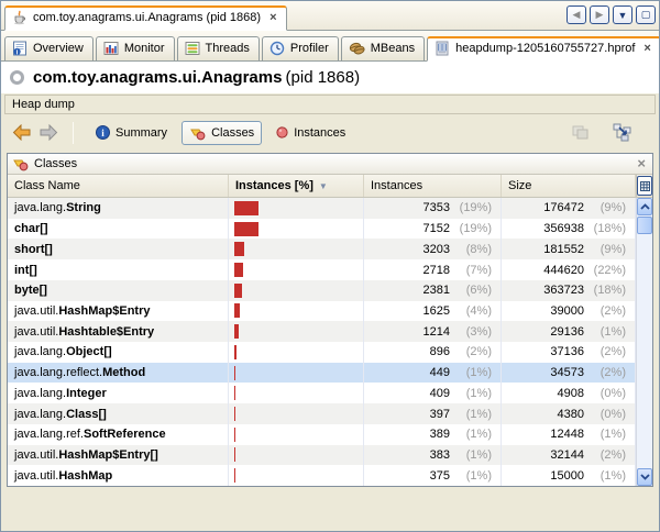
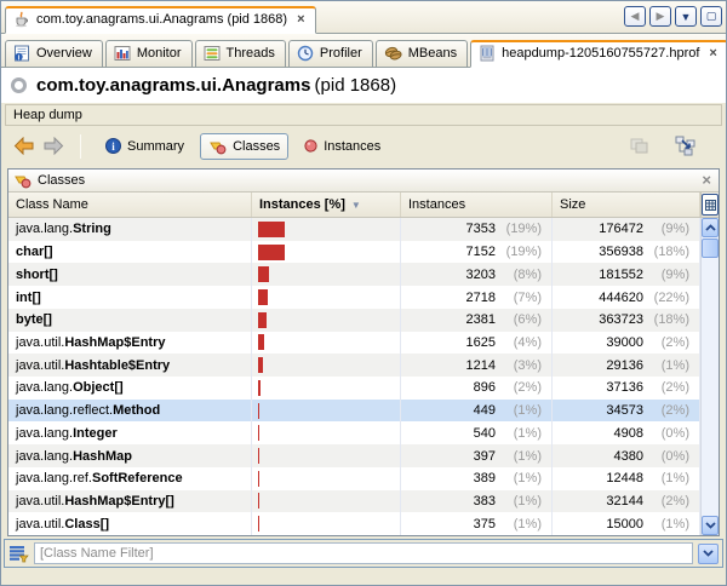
  com.toy.anagrams.ui.Anagrams (pid 1868)
  ×
  ◀
  ▶
  ▼
  ▢
  Overview
  Monitor
  Threads
  Profiler
  MBeans
  heapdump-1205160755727.hprof
  ×
  com.toy.anagrams.ui.Anagrams (pid 1868)
  Heap dump
  i
  Summary
  Classes
  Instances
  Classes
  ×
  Class Name
  Instances [%]
  ▼
  Instances
  Size
  java.lang.
  String
  7353
  (19%)
  176472
  (9%)
  char[]
  7152
  (19%)
  356938
  (18%)
  short[]
  3203
  (8%)
  181552
  (9%)
  int[]
  2718
  (7%)
  444620
  (22%)
  byte[]
  2381
  (6%)
  363723
  (18%)
  java.util.
  HashMap$Entry
  1625
  (4%)
  39000
  (2%)
  java.util.
  Hashtable$Entry
  1214
  (3%)
  29136
  (1%)
  java.lang.
  Object[]
  896
  (2%)
  37136
  (2%)
  java.lang.reflect.
  Method
  449
  (1%)
  34573
  (2%)
  java.lang.
  Integer
- 409
+ 540
  (1%)
  4908
  (0%)
  java.lang.
- Class[]
+ HashMap
  397
  (1%)
  4380
  (0%)
  java.lang.ref.
  SoftReference
  389
  (1%)
  12448
  (1%)
  java.util.
  HashMap$Entry[]
  383
  (1%)
  32144
  (2%)
  java.util.
- HashMap
+ Class[]
  375
  (1%)
  15000
  (1%)
+ [Class Name Filter]
